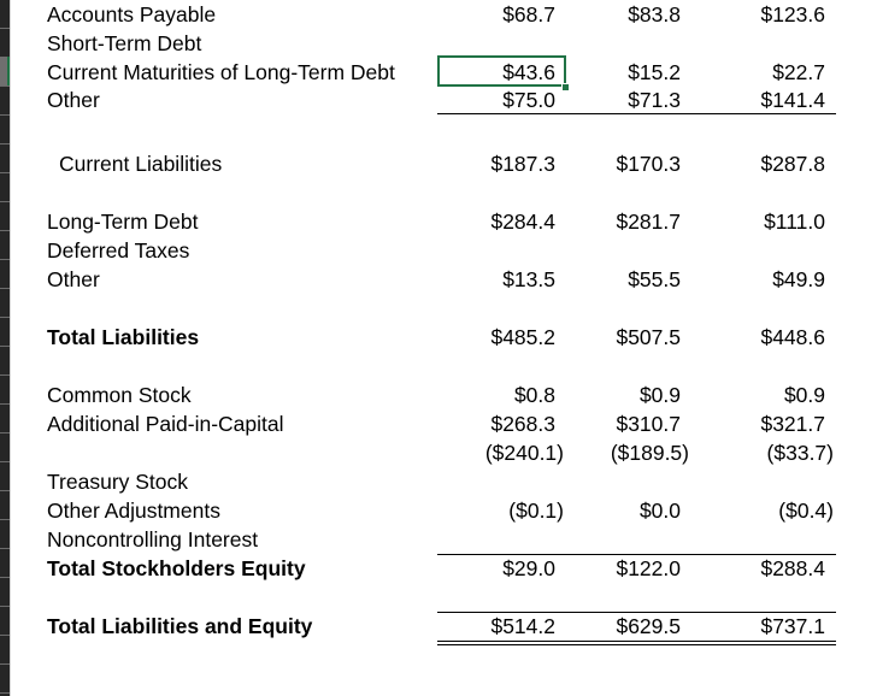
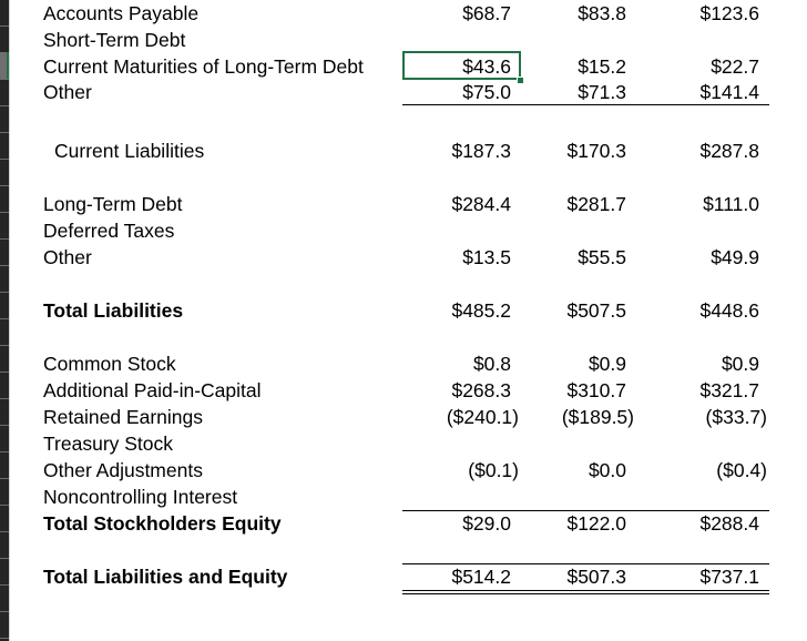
  Accounts Payable
  $68.7
  $83.8
  $123.6
  Short-Term Debt
  Current Maturities of Long-Term Debt
  $43.6
  $15.2
  $22.7
  Other
  $75.0
  $71.3
  $141.4
  Current Liabilities
  $187.3
  $170.3
  $287.8
  Long-Term Debt
  $284.4
  $281.7
  $111.0
  Deferred Taxes
  Other
  $13.5
  $55.5
  $49.9
  Total Liabilities
  $485.2
  $507.5
  $448.6
  Common Stock
  $0.8
  $0.9
  $0.9
  Additional Paid-in-Capital
  $268.3
  $310.7
  $321.7
+ Retained Earnings
  ($240.1)
  ($189.5)
  ($33.7)
  Treasury Stock
  Other Adjustments
  ($0.1)
  $0.0
  ($0.4)
  Noncontrolling Interest
  Total Stockholders Equity
  $29.0
  $122.0
  $288.4
  Total Liabilities and Equity
  $514.2
- $629.5
+ $507.3
  $737.1
